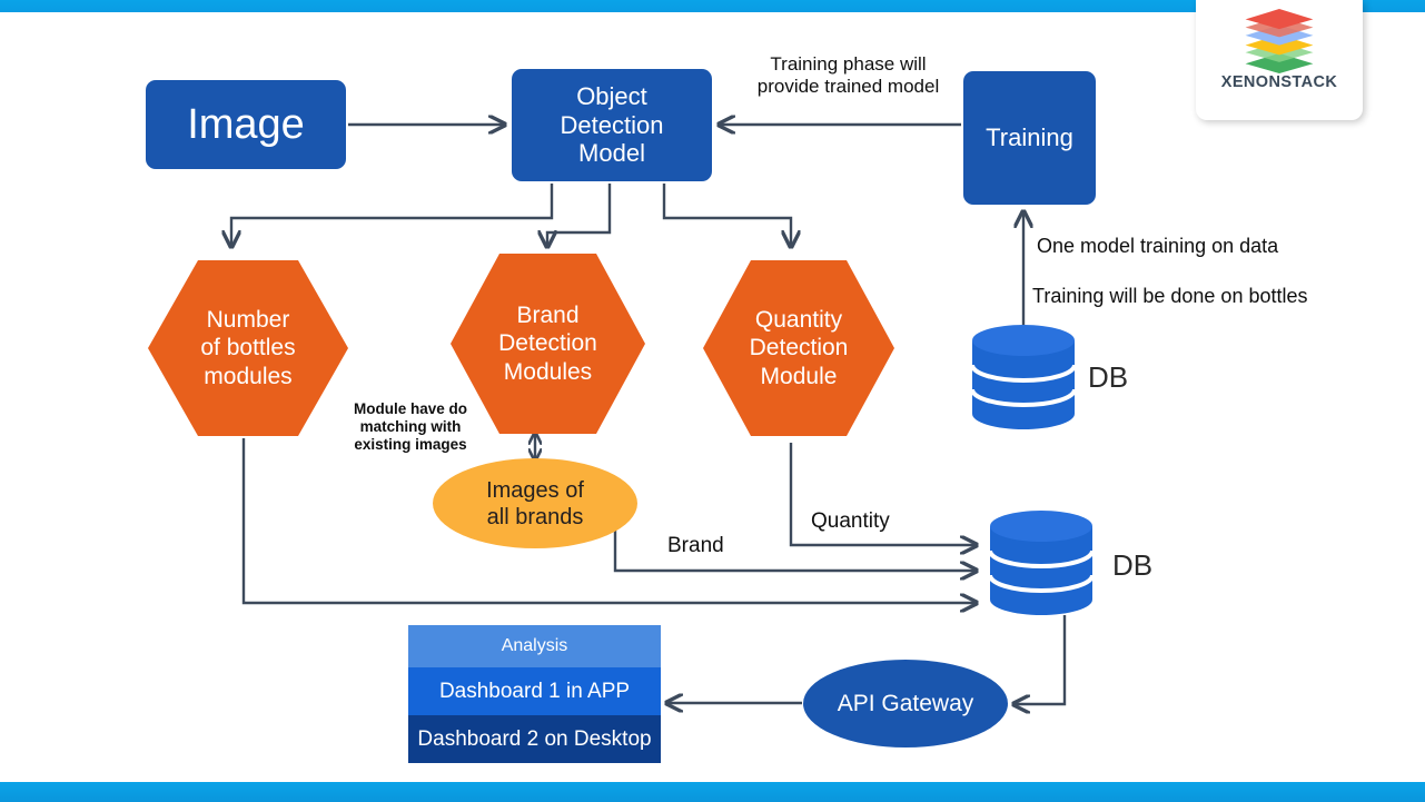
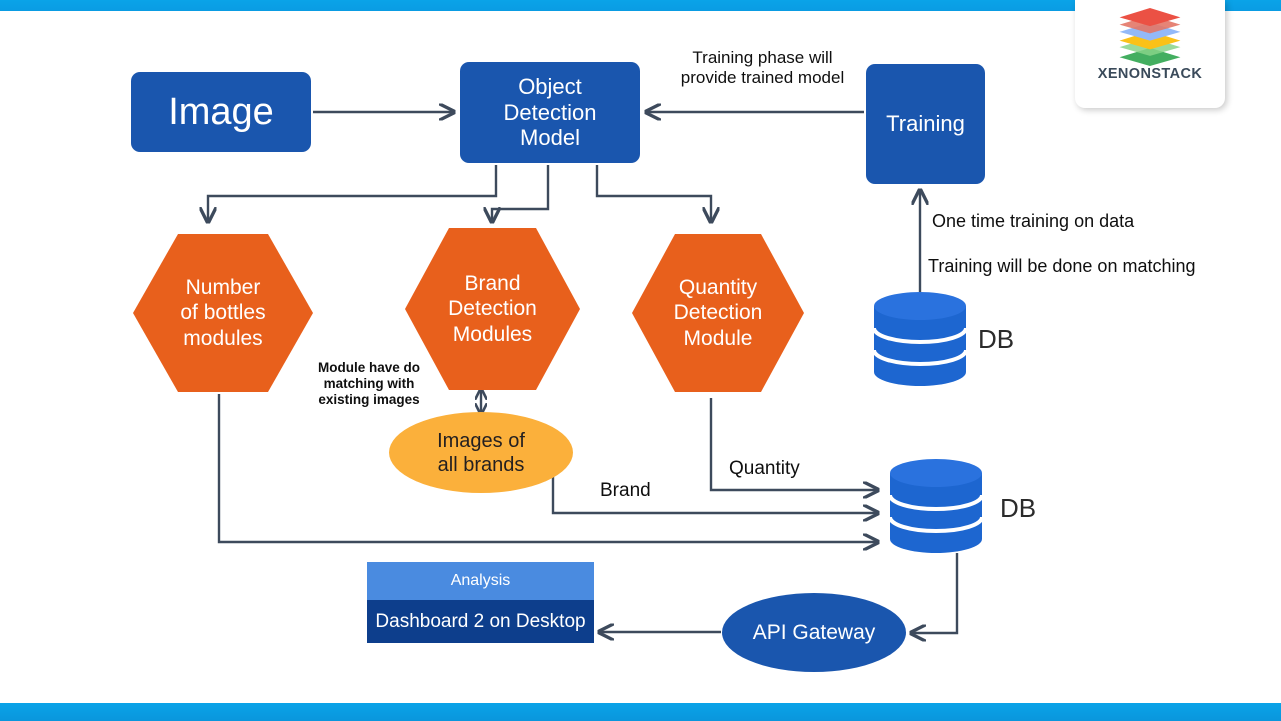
  Image
  Object
  Detection
  Model
  Training
  Number
  of bottles
  modules
  Brand
  Detection
  Modules
  Quantity
  Detection
  Module
  Images of
  all brands
  API Gateway
  DB
  DB
  Training phase will
  provide trained model
- One model training on data
+ One time training on data
- Training will be done on bottles
+ Training will be done on matching
  Module have do
  matching with
  existing images
  Quantity
  Brand
  Analysis
- Dashboard 1 in APP
  Dashboard 2 on Desktop
  XENONSTACK
